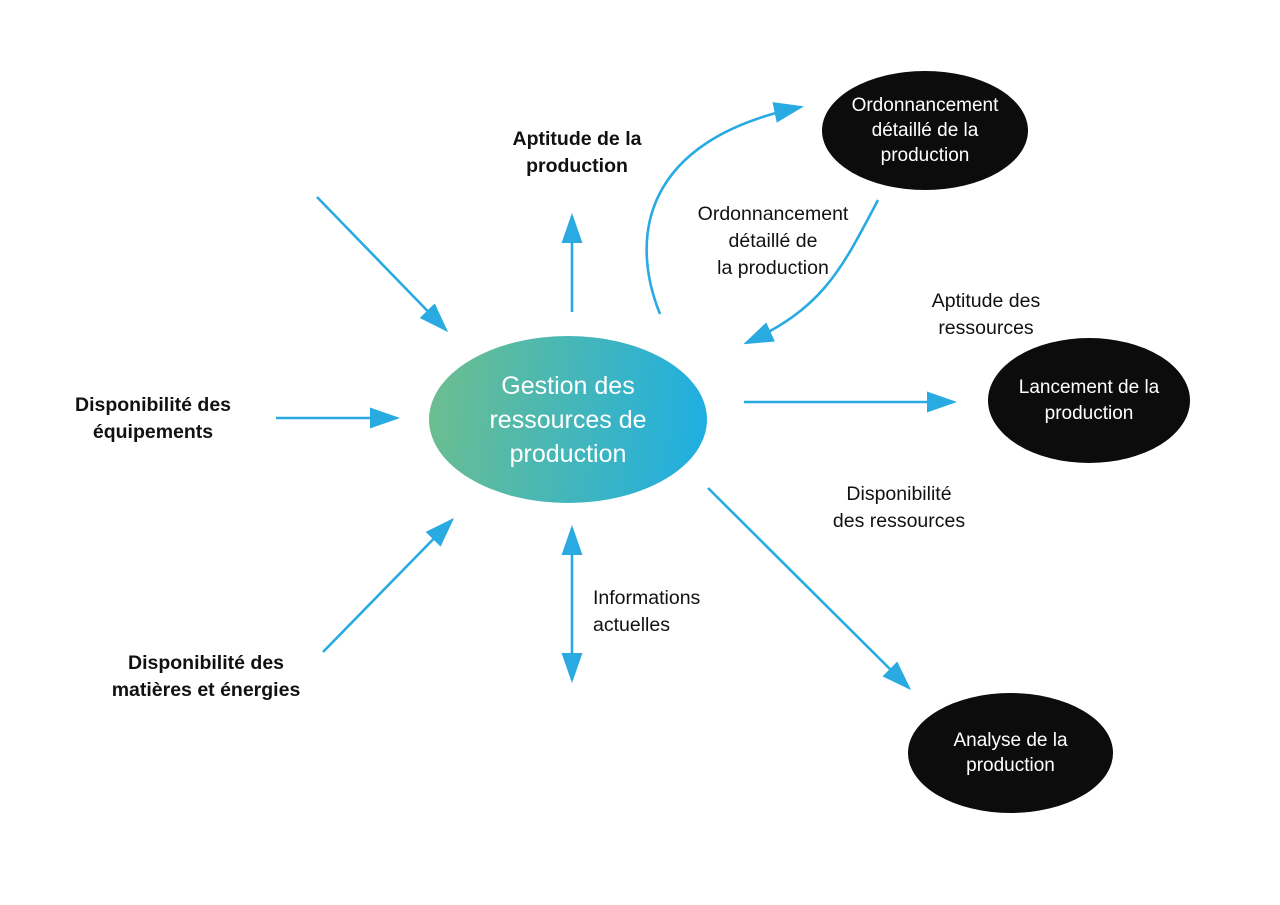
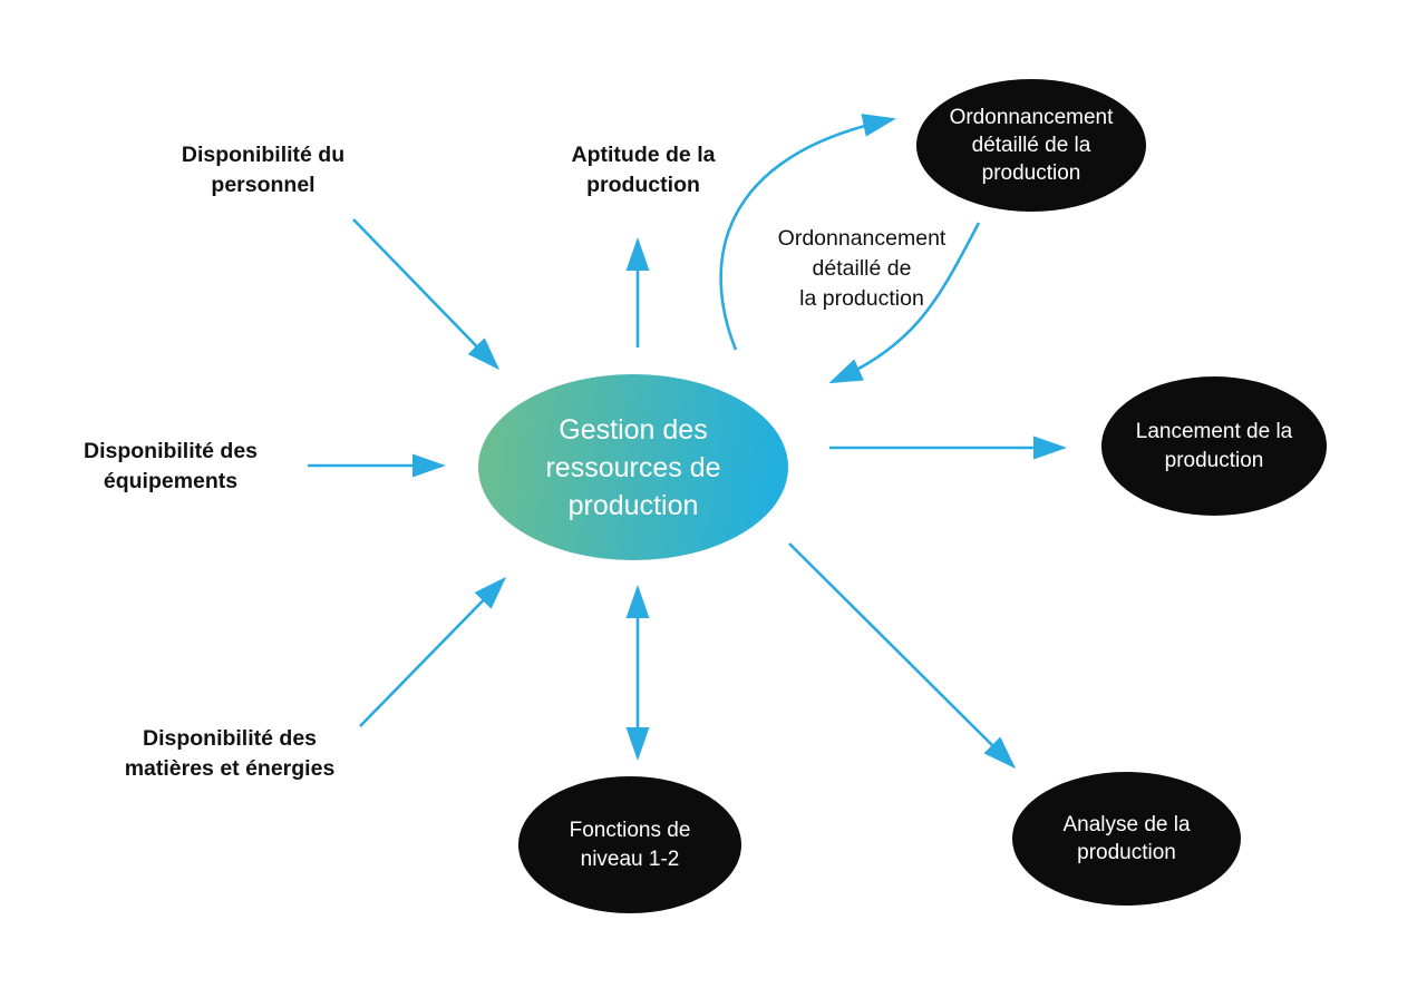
  Gestion des
  ressources de
  production
  Ordonnancement
  détaillé de la
  production
  Lancement de la
  production
  Analyse de la
  production
+ Fonctions de
+ niveau 1-2
+ Disponibilité du
+ personnel
  Aptitude de la
  production
  Disponibilité des
  équipements
  Disponibilité des
  matières et énergies
  Ordonnancement
  détaillé de
  la production
- Aptitude des
- ressources
- Disponibilité
- des ressources
- Informations
- actuelles
